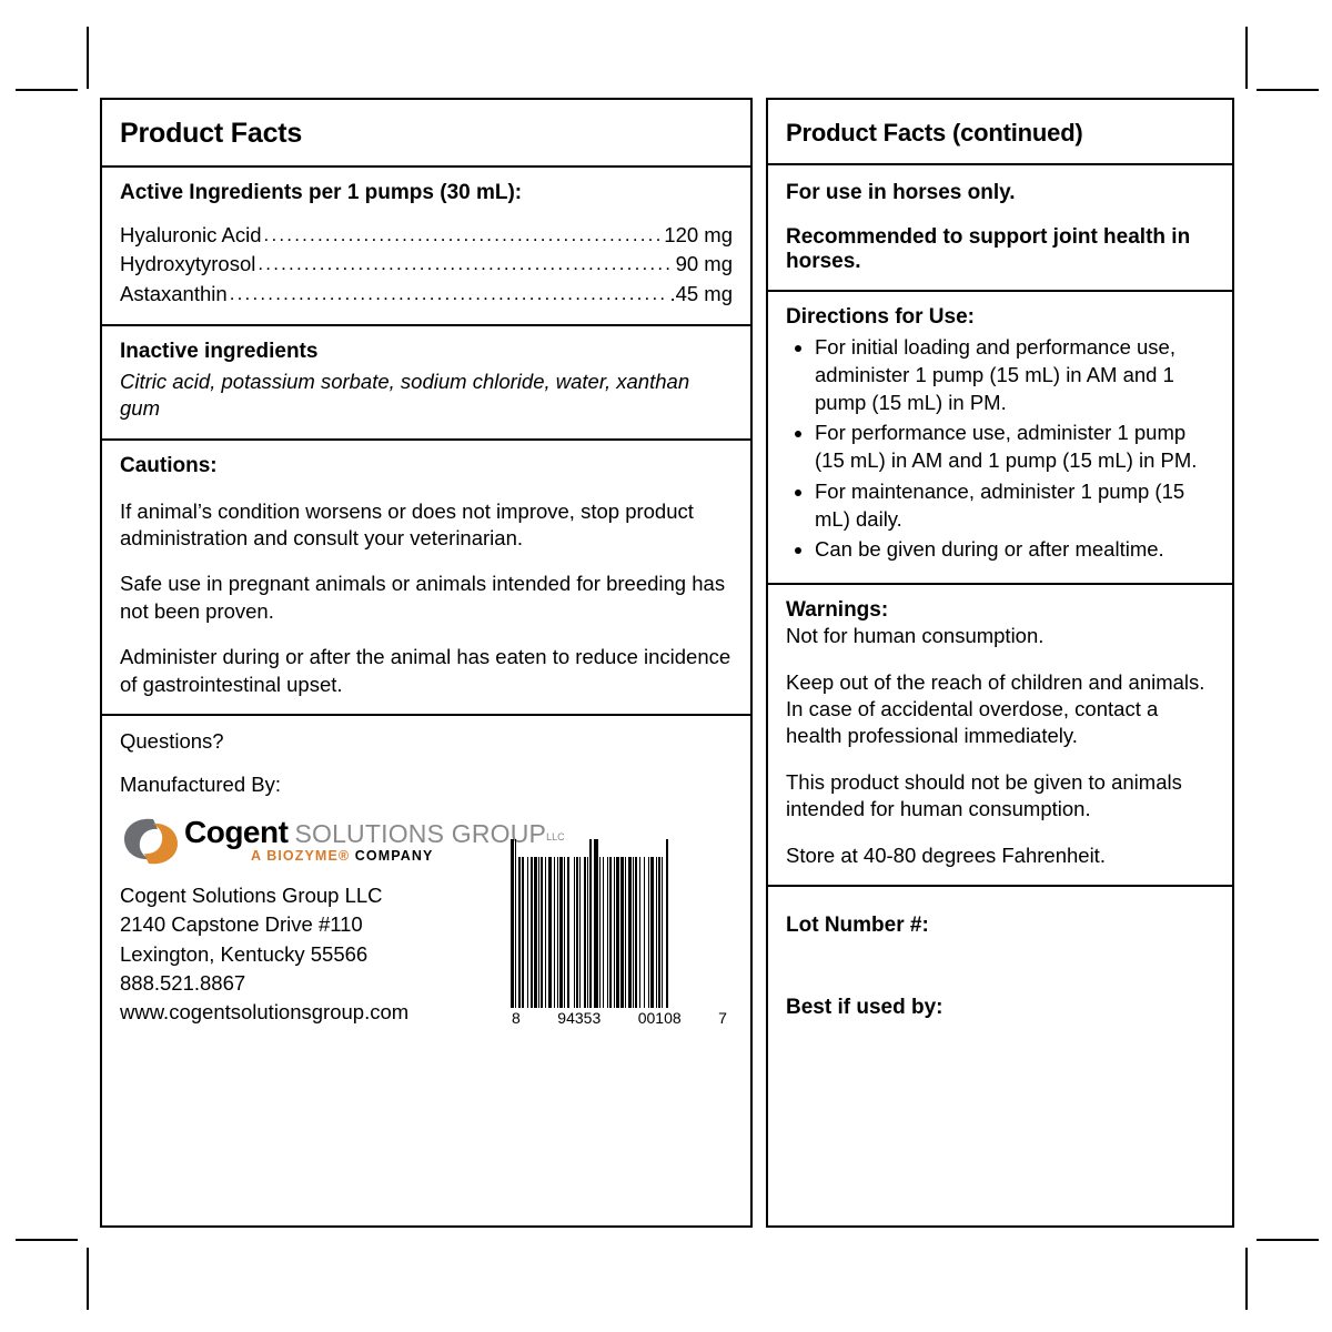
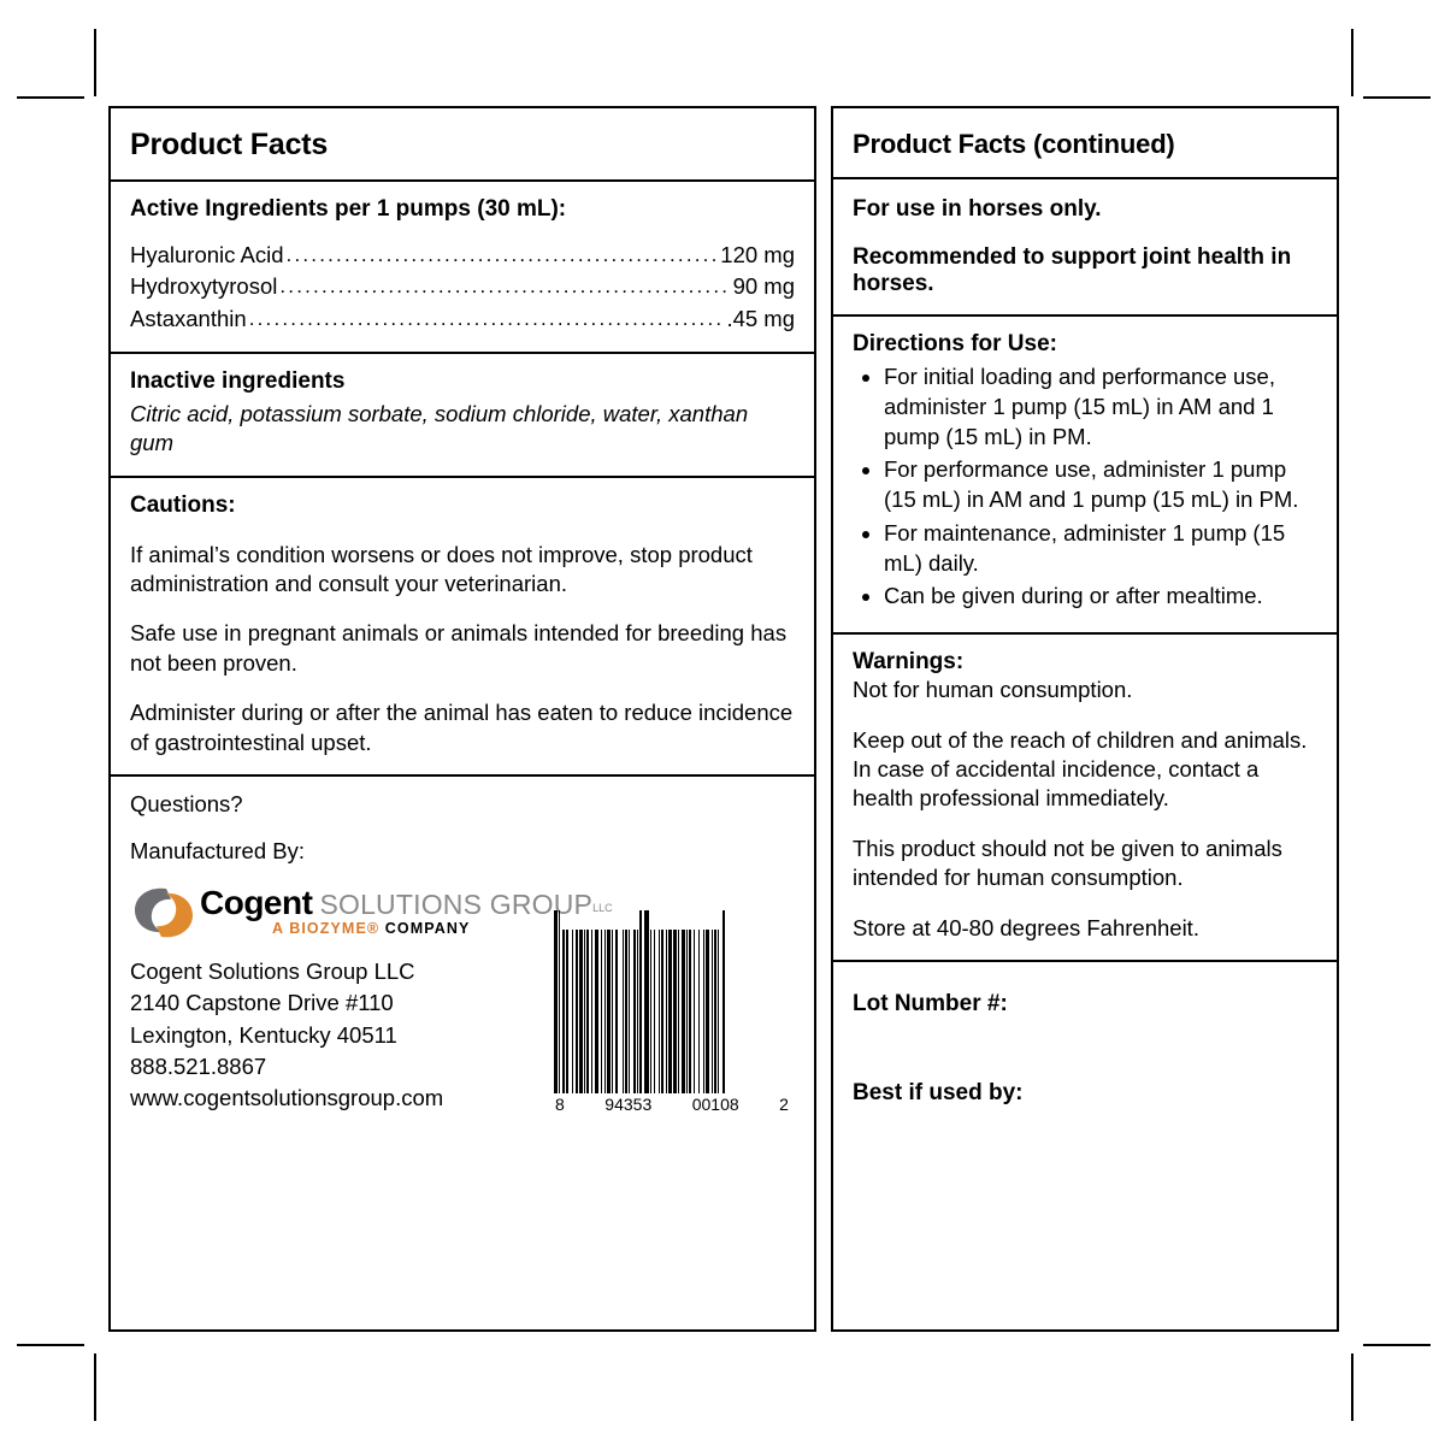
  Product Facts
  Active Ingredients per 1 pumps (30 mL):
  Hyaluronic Acid
  ....................................................
  120 mg
  Hydroxytyrosol
  ......................................................
  90 mg
  Astaxanthin
  .........................................................
  .45 mg
  Inactive ingredients
  Citric acid, potassium sorbate, sodium chloride, water, xanthan gum
  Cautions:
  If animal’s condition worsens or does not improve, stop product administration and consult your veterinarian.
  Safe use in pregnant animals or animals intended for breeding has not been proven.
  Administer during or after the animal has eaten to reduce incidence of gastrointestinal upset.
  Questions?
  Manufactured By:
  Cogent SOLUTIONS GROUPLLC
  A BIOZYME® COMPANY
  Cogent Solutions Group LLC
  2140 Capstone Drive #110
- Lexington, Kentucky 55566
+ Lexington, Kentucky 40511
  888.521.8867
  www.cogentsolutionsgroup.com
  8
  94353
  00108
- 7
+ 2
  Product Facts (continued)
  For use in horses only.
  Recommended to support joint health in horses.
  Directions for Use:
  For initial loading and performance use, administer 1 pump (15 mL) in AM and 1 pump (15 mL) in PM.
  For performance use, administer 1 pump (15 mL) in AM and 1 pump (15 mL) in PM.
  For maintenance, administer 1 pump (15 mL) daily.
  Can be given during or after mealtime.
  Warnings:
  Not for human consumption.
- Keep out of the reach of children and animals. In case of accidental overdose, contact a health professional immediately.
+ Keep out of the reach of children and animals. In case of accidental incidence, contact a health professional immediately.
  This product should not be given to animals intended for human consumption.
  Store at 40-80 degrees Fahrenheit.
  Lot Number #:
  Best if used by:
